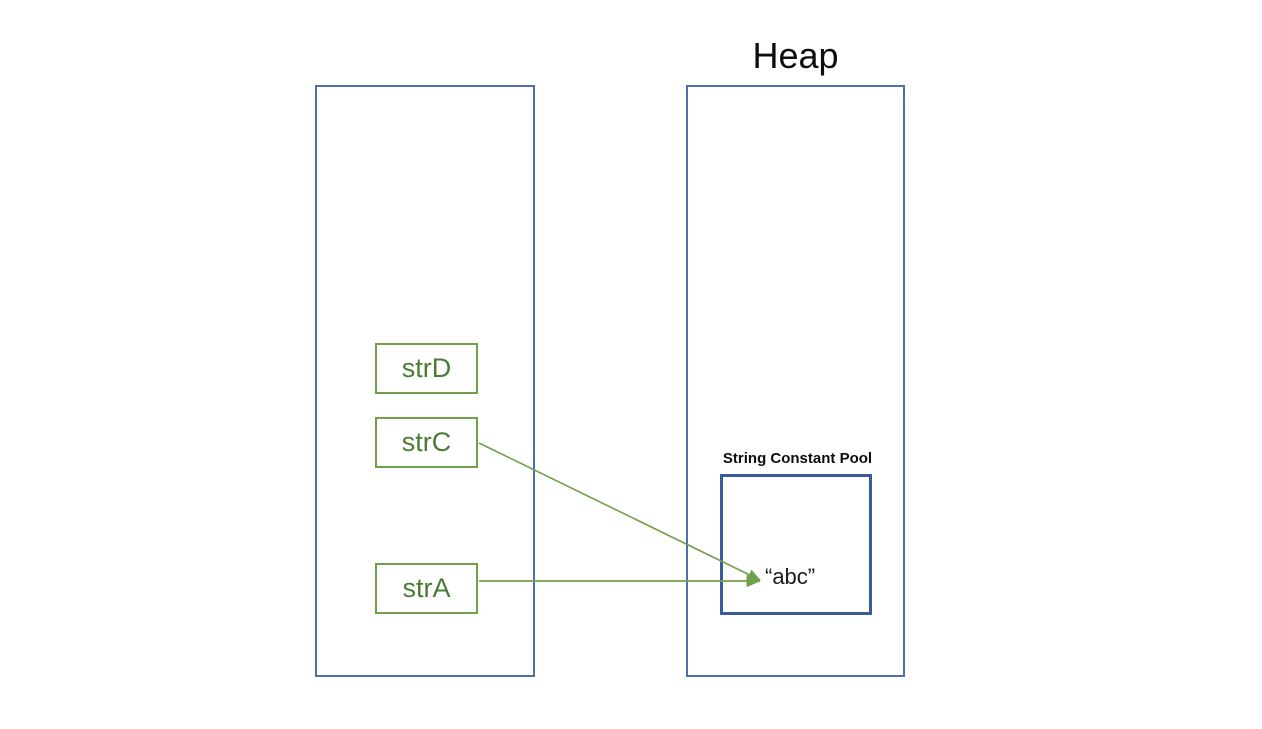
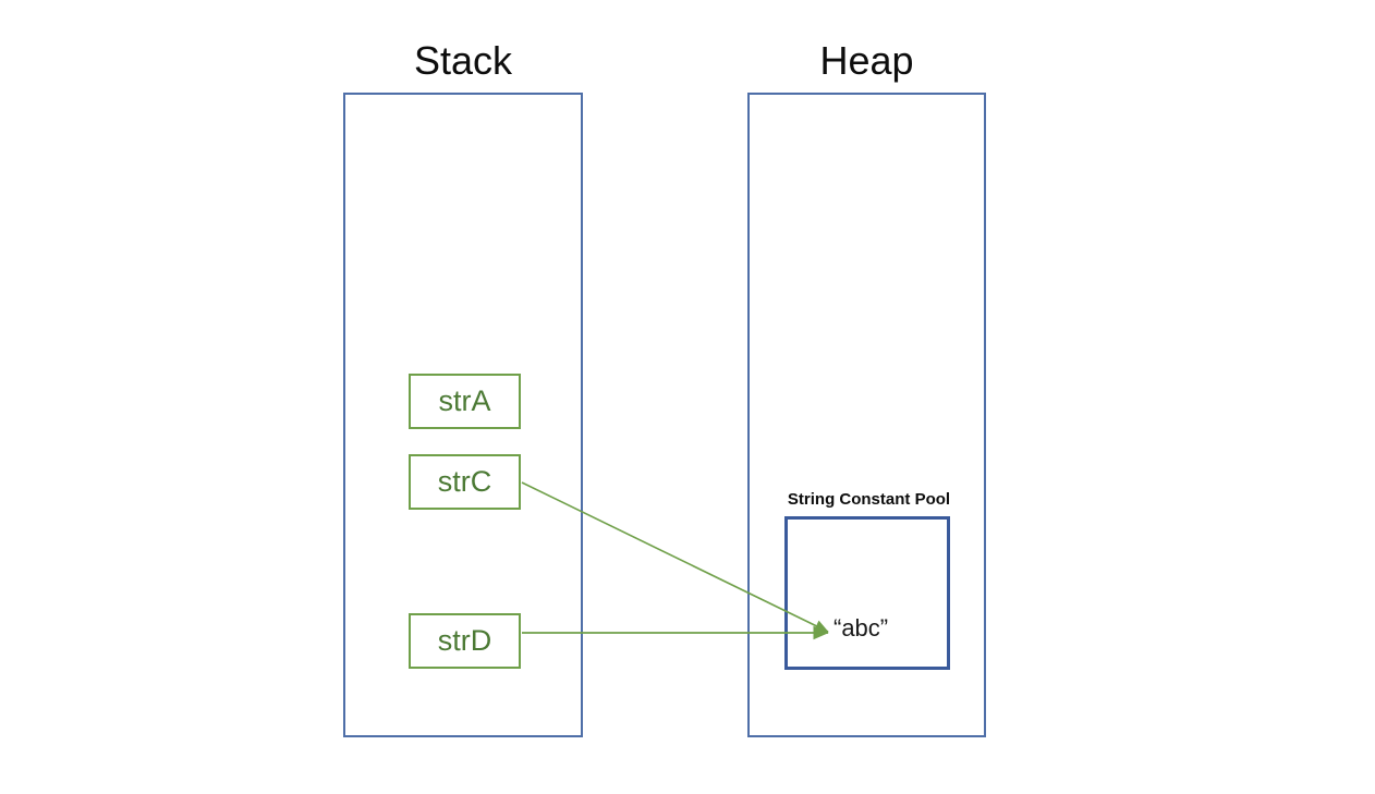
+ Stack
  Heap
- strD
+ strA
  strC
- strA
+ strD
  String Constant Pool
  “abc”
